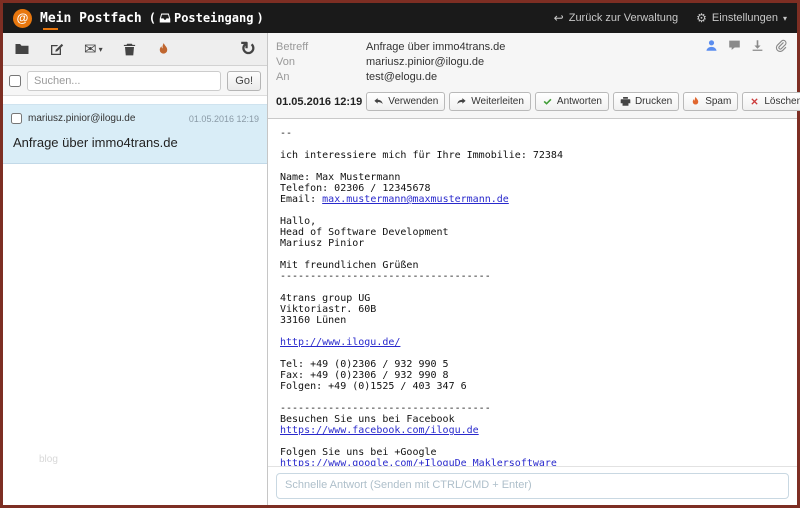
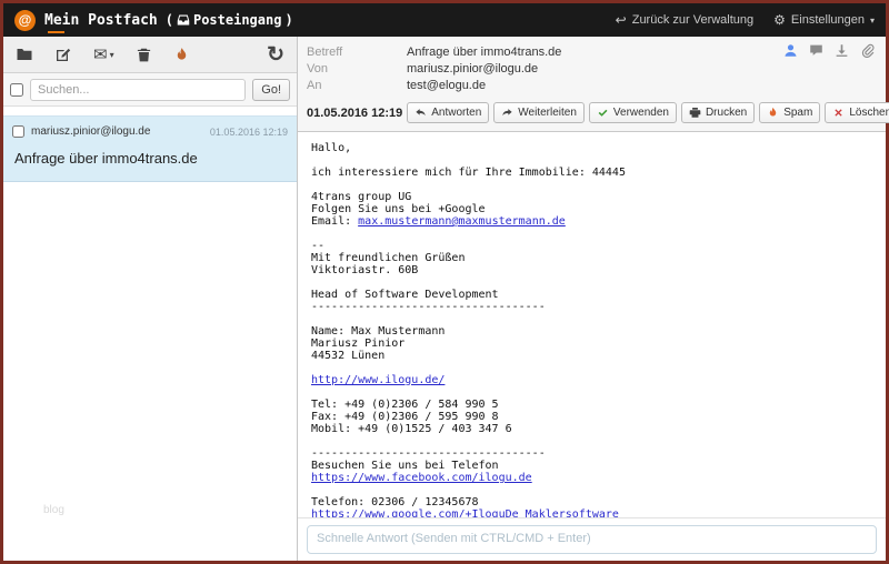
  @
  Mein Postfach
  (
  Posteingang
  )
  ↩
  Zurück zur Verwaltung
  ⚙
  Einstellungen
  ▾
  ✉
  ▾
  ↻
  Suchen...
  Go!
  mariusz.pinior@ilogu.de
  01.05.2016 12:19
  Anfrage über immo4trans.de
  blog
  Betreff
  Anfrage über immo4trans.de
  Von
  mariusz.pinior@ilogu.de
  An
  test@elogu.de
  01.05.2016 12:19
- Verwenden
+ Antworten
  Weiterleiten
- Antworten
+ Verwenden
  Drucken
  Spam
  Löschen
- --
+ Hallo,
- ich interessiere mich für Ihre Immobilie: 72384
+ ich interessiere mich für Ihre Immobilie: 44445
- Name: Max Mustermann
+ 4trans group UG
- Telefon: 02306 / 12345678
+ Folgen Sie uns bei +Google
  Email: max.mustermann@maxmustermann.de
- Hallo,
+ --
- Head of Software Development
+ Mit freundlichen Grüßen
- Mariusz Pinior
+ Viktoriastr. 60B
- Mit freundlichen Grüßen
+ Head of Software Development
  -----------------------------------
- 4trans group UG
+ Name: Max Mustermann
- Viktoriastr. 60B
+ Mariusz Pinior
- 33160 Lünen
+ 44532 Lünen
  http://www.ilogu.de/
- Tel: +49 (0)2306 / 932 990 5
+ Tel: +49 (0)2306 / 584 990 5
- Fax: +49 (0)2306 / 932 990 8
+ Fax: +49 (0)2306 / 595 990 8
- Folgen: +49 (0)1525 / 403 347 6
+ Mobil: +49 (0)1525 / 403 347 6
  -----------------------------------
- Besuchen Sie uns bei Facebook
+ Besuchen Sie uns bei Telefon
  https://www.facebook.com/ilogu.de
- Folgen Sie uns bei +Google
+ Telefon: 02306 / 12345678
  https://www.google.com/+IloguDe_Maklersoftware
  Schnelle Antwort (Senden mit CTRL/CMD + Enter)
